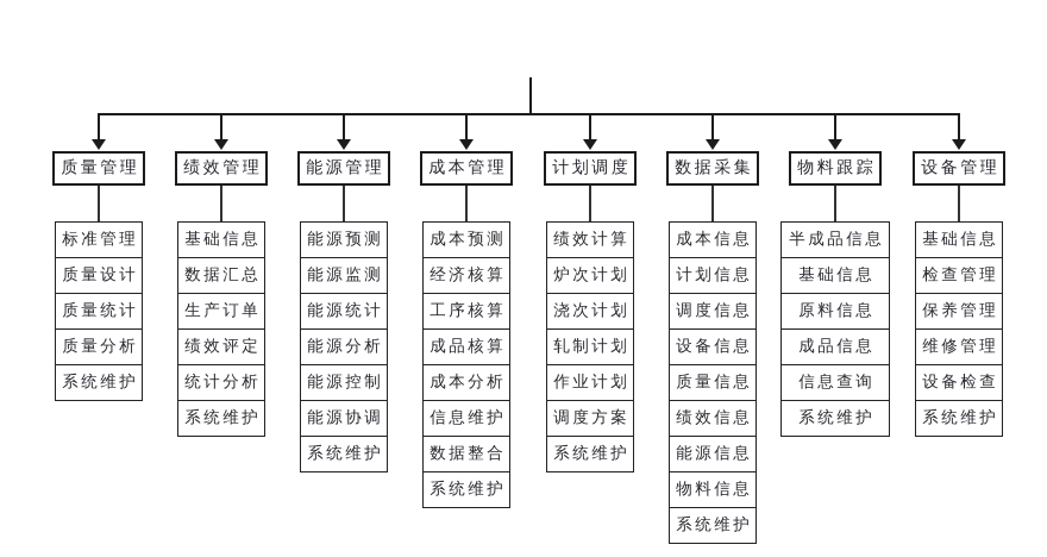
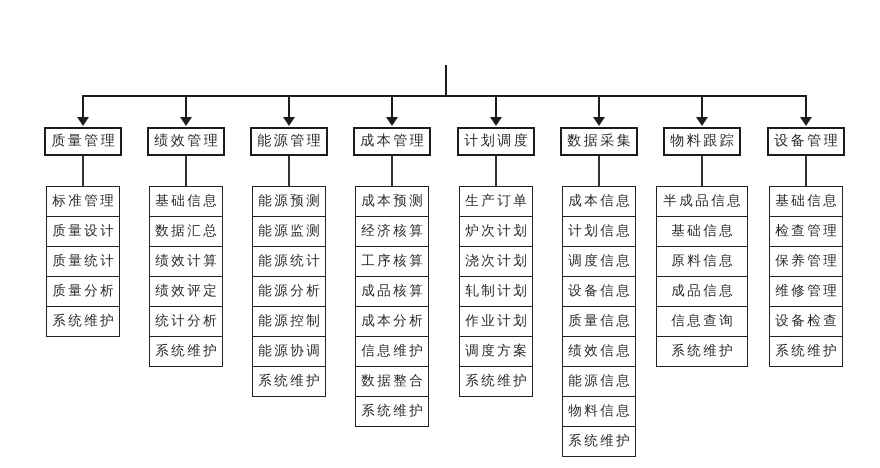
  质量管理
  标准管理
  质量设计
  质量统计
  质量分析
  系统维护
  绩效管理
  基础信息
  数据汇总
- 生产订单
+ 绩效计算
  绩效评定
  统计分析
  系统维护
  能源管理
  能源预测
  能源监测
  能源统计
  能源分析
  能源控制
  能源协调
  系统维护
  成本管理
  成本预测
  经济核算
  工序核算
  成品核算
  成本分析
  信息维护
  数据整合
  系统维护
  计划调度
- 绩效计算
+ 生产订单
  炉次计划
  浇次计划
  轧制计划
  作业计划
  调度方案
  系统维护
  数据采集
  成本信息
  计划信息
  调度信息
  设备信息
  质量信息
  绩效信息
  能源信息
  物料信息
  系统维护
  物料跟踪
  半成品信息
  基础信息
  原料信息
  成品信息
  信息查询
  系统维护
  设备管理
  基础信息
  检查管理
  保养管理
  维修管理
  设备检查
  系统维护
